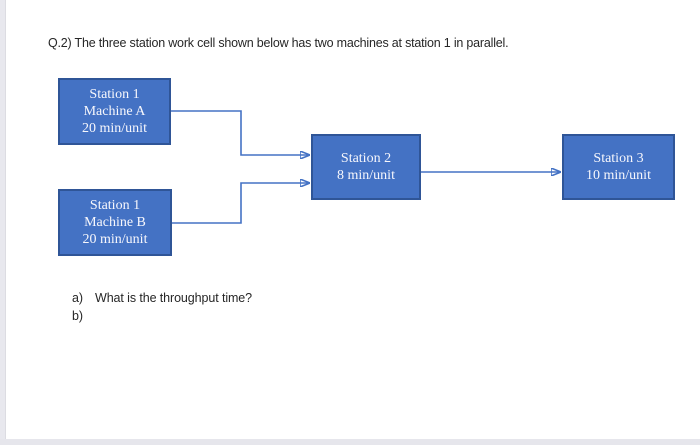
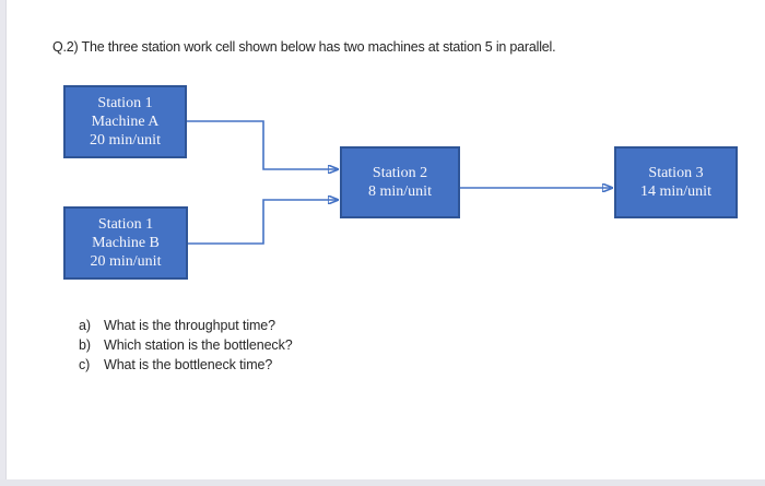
- Q.2) The three station work cell shown below has two machines at station 1 in parallel.
+ Q.2) The three station work cell shown below has two machines at station 5 in parallel.
  Station 1
  Machine A
  20 min/unit
  Station 1
  Machine B
  20 min/unit
  Station 2
  8 min/unit
  Station 3
- 10 min/unit
+ 14 min/unit
  a)
  What is the throughput time?
  b)
+ Which station is the bottleneck?
+ c)
+ What is the bottleneck time?
